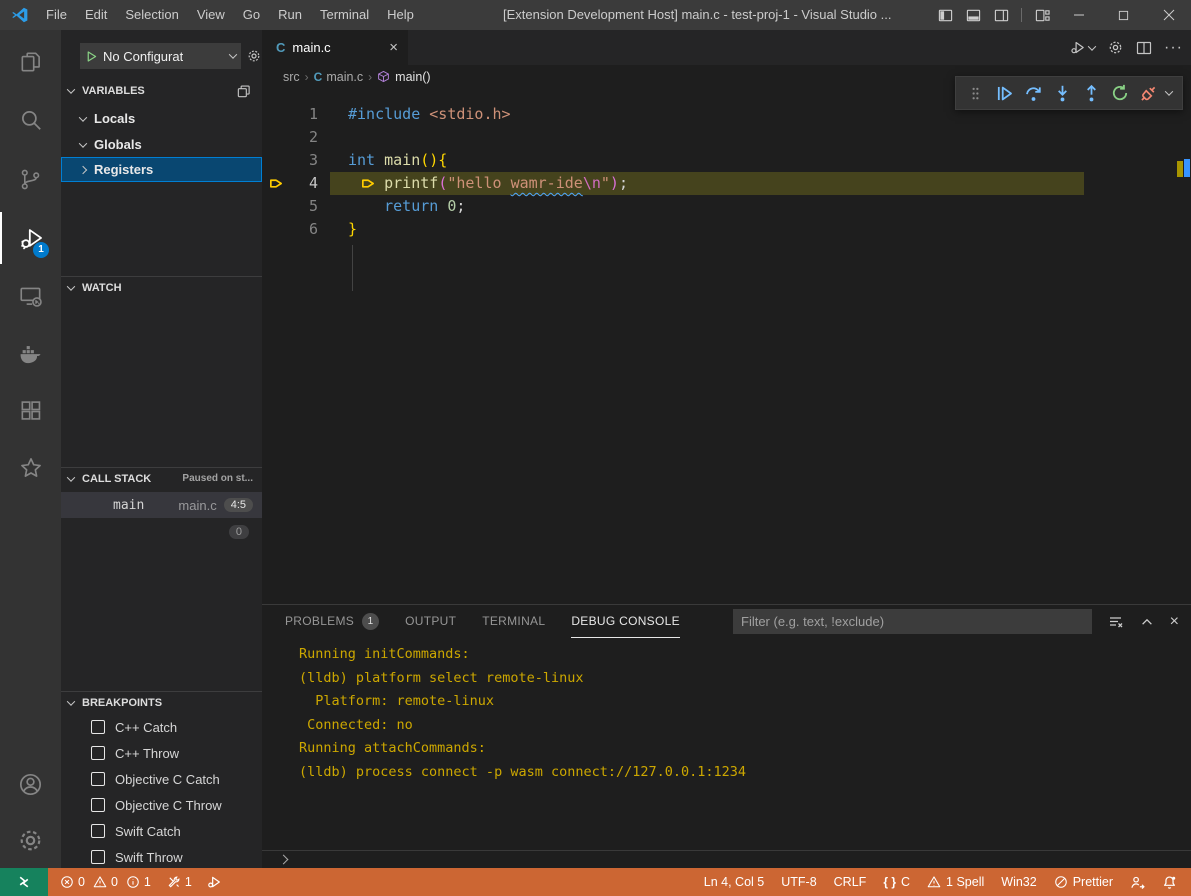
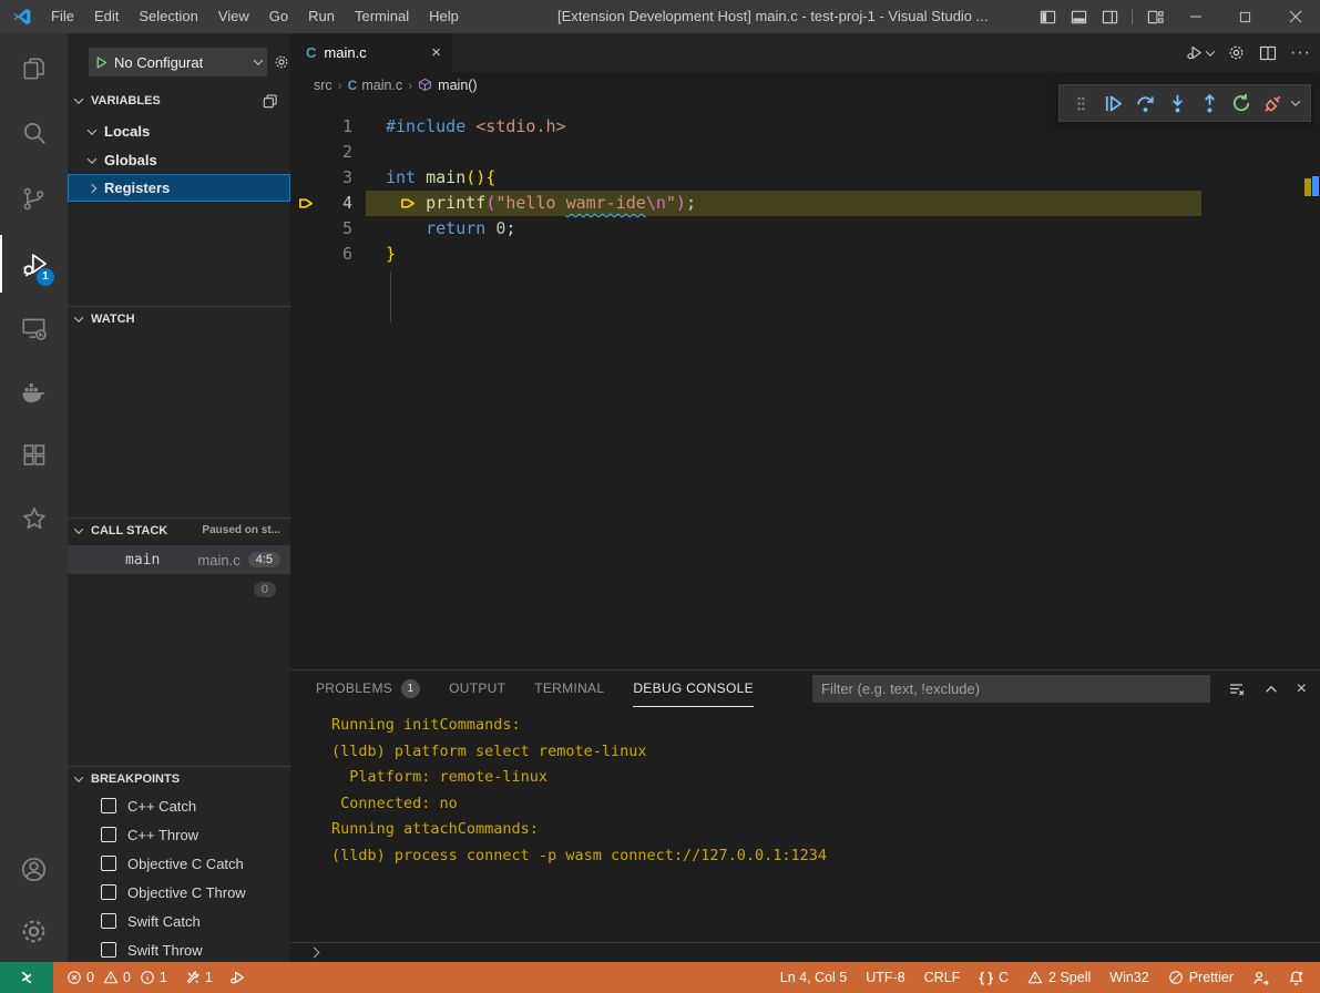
  File
  Edit
  Selection
  View
  Go
  Run
  Terminal
  Help
  [Extension Development Host] main.c - test-proj-1 - Visual Studio ...
  1
  No Configurat
  VARIABLES
  Locals
  Globals
  Registers
  WATCH
  CALL STACK
  Paused on st...
  main
  main.c
  4:5
  0
  BREAKPOINTS
  C++ Catch
  C++ Throw
  Objective C Catch
  Objective C Throw
  Swift Catch
  Swift Throw
  C
  main.c
  ×
  ···
  src
  ›
  C
  main.c
  ›
  main()
  1
  #include <stdio.h>
  2
  3
  int main(){
  4
  printf("hello wamr-ide\n");
  5
  return 0;
  6
  }
  PROBLEMS
  1
  OUTPUT
  TERMINAL
  DEBUG CONSOLE
  Filter (e.g. text, !exclude)
  ×
  Running initCommands:
  (lldb) platform select remote-linux
  Platform: remote-linux
  Connected: no
  Running attachCommands:
  (lldb) process connect -p wasm connect://127.0.0.1:1234
  0
  0
  1
  1
  Ln 4, Col 5
  UTF-8
  CRLF
  { }
  C
- 1 Spell
+ 2 Spell
  Win32
  Prettier
